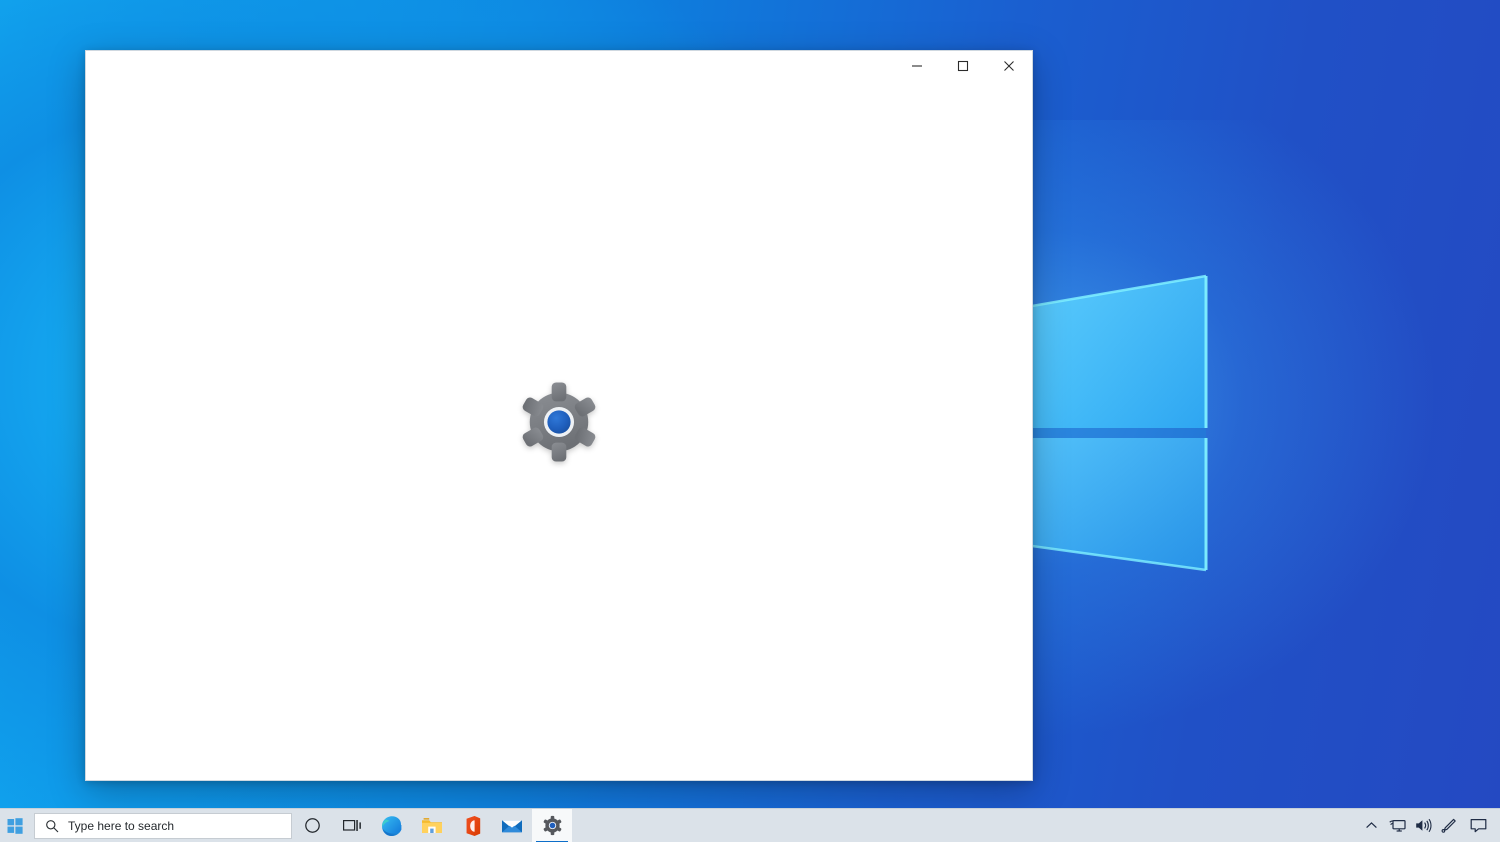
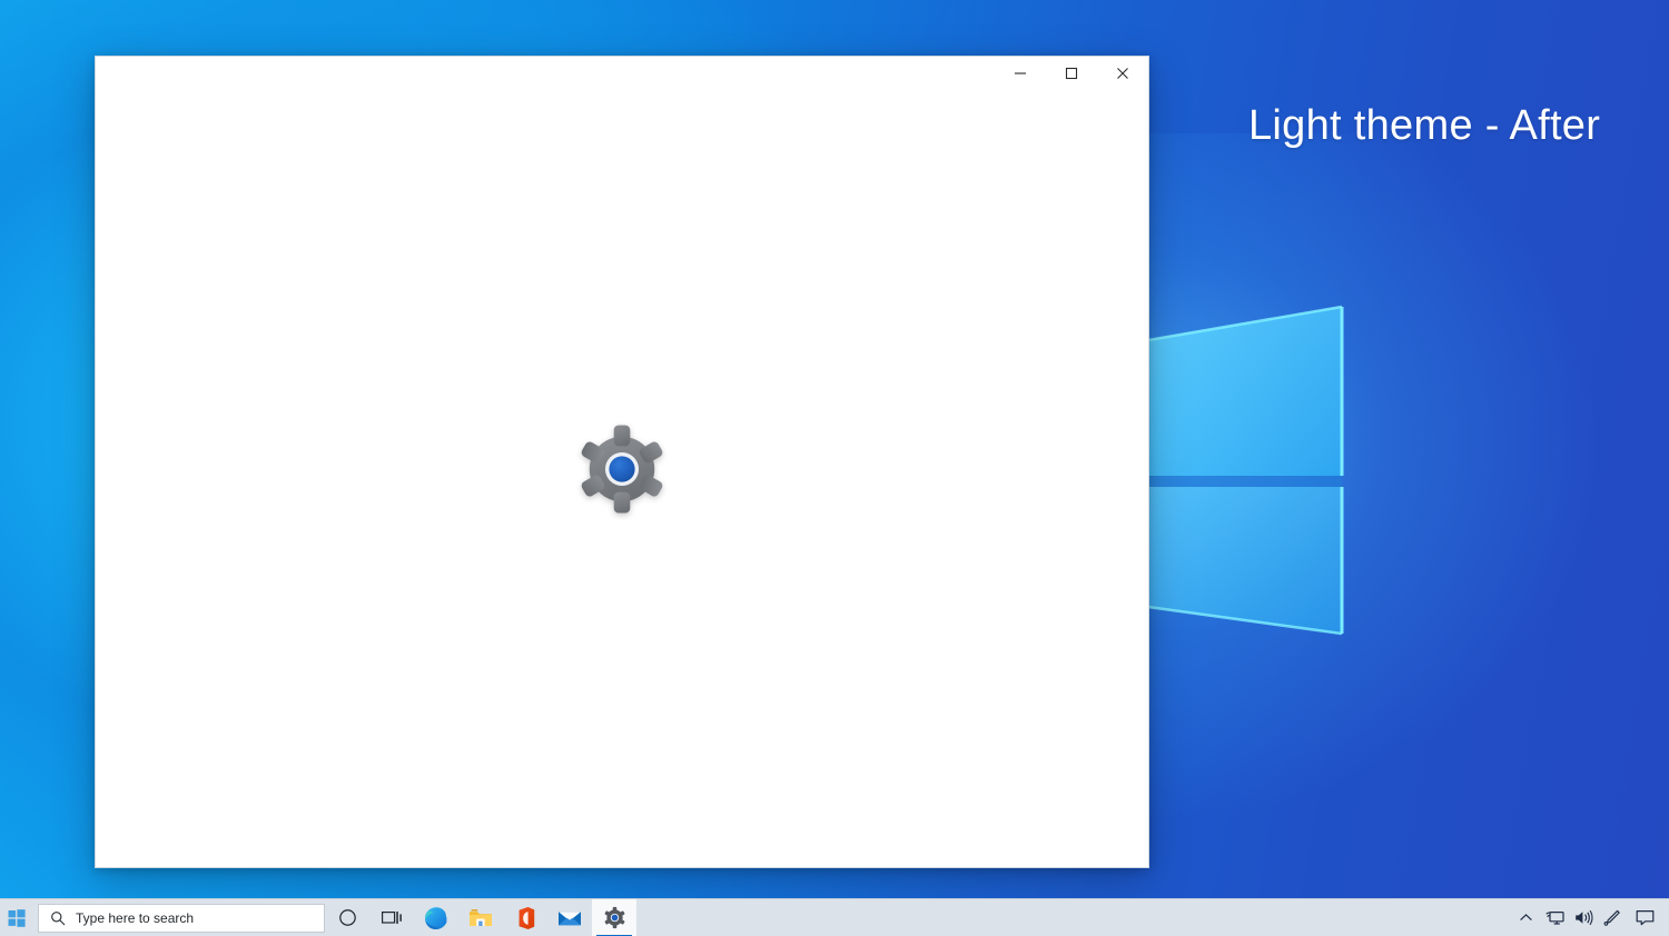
+ Light theme - After
  Type here to search
